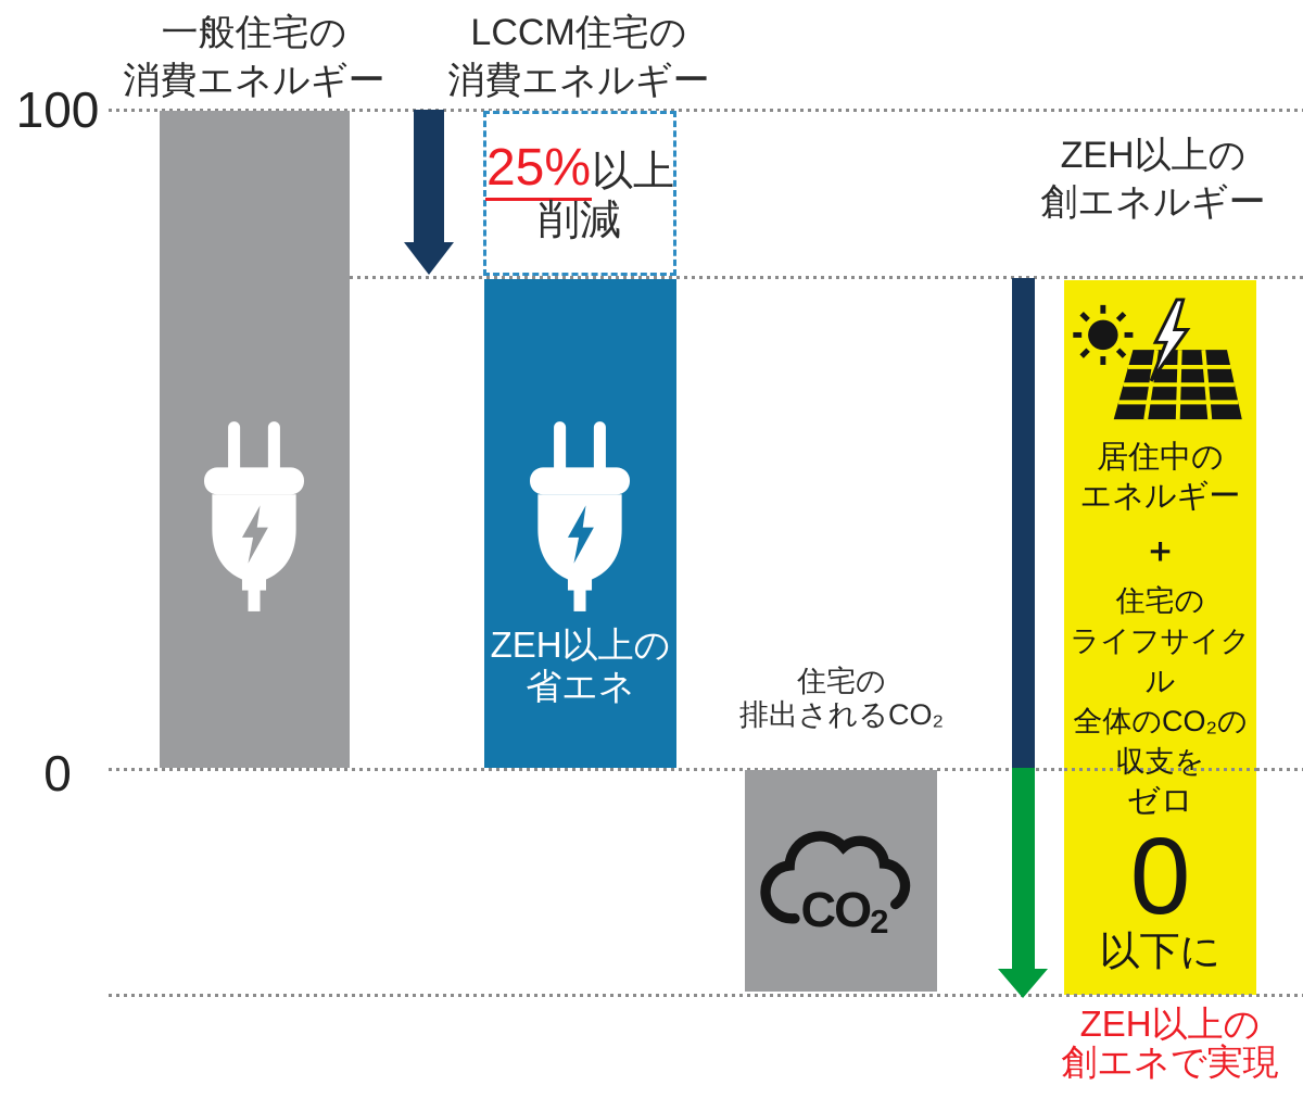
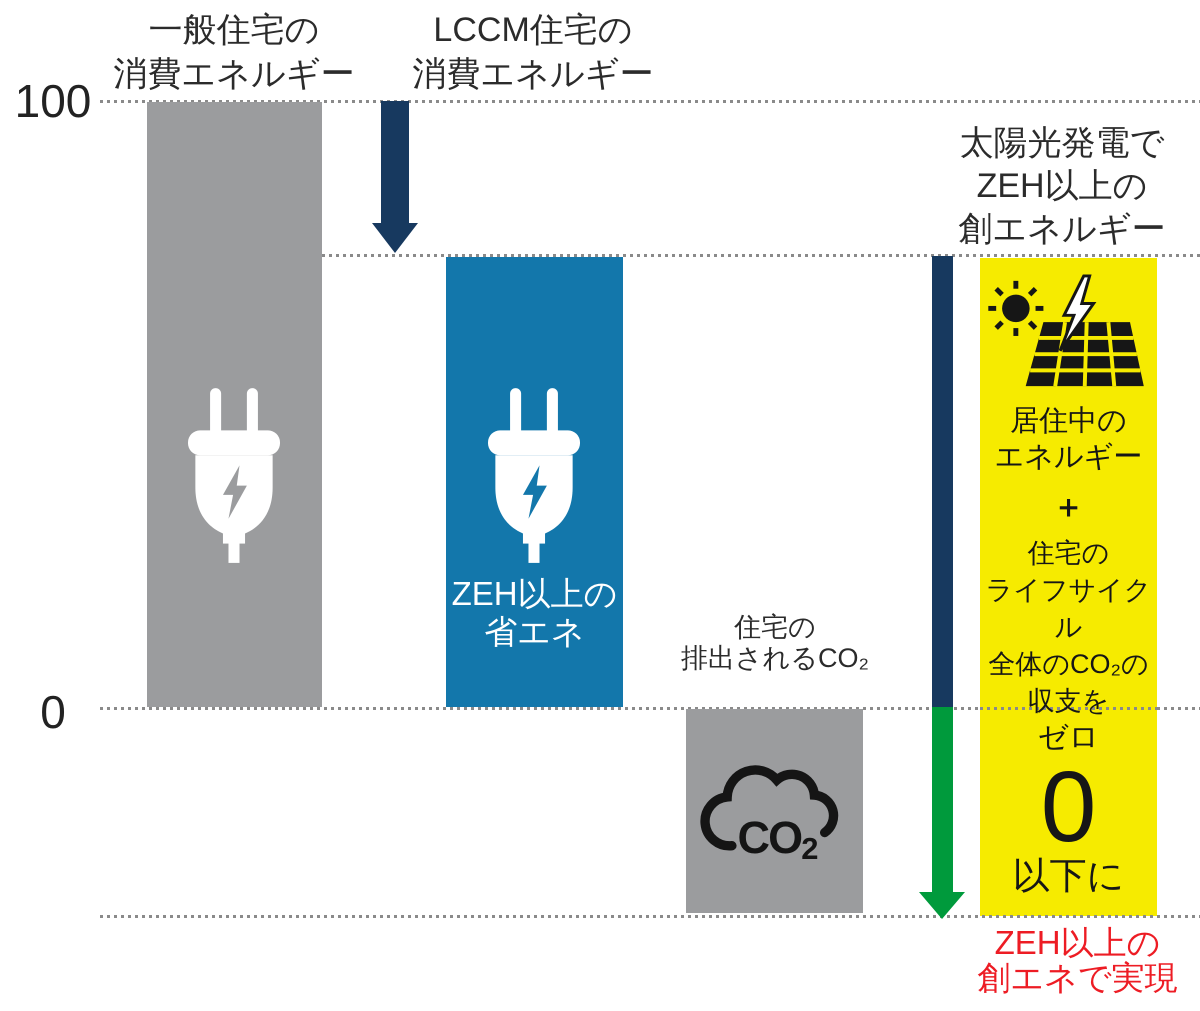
  100
  0
  一般住宅の
  消費エネルギー
  LCCM住宅の
  消費エネルギー
+ 太陽光発電で
  ZEH以上の
  創エネルギー
- 25%以上
- 削減
  ZEH以上の
  省エネ
  住宅の
  排出されるCO₂
  CO2
  居住中の
  エネルギー
  ＋
  住宅の
  ライフサイクル
  全体のCO₂の
  収支を
  ゼロ
  0
  以下に
  ZEH以上の
  創エネで実現
